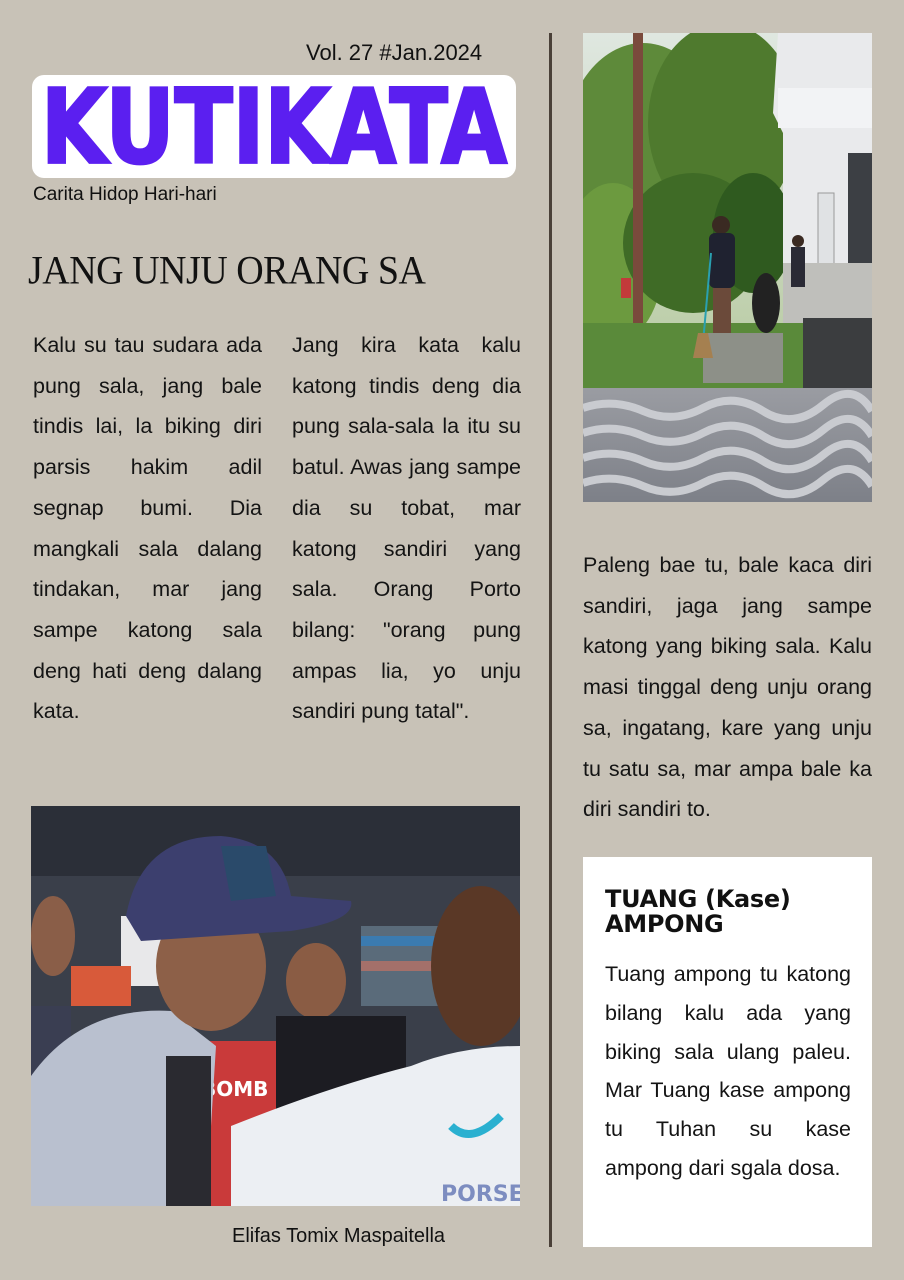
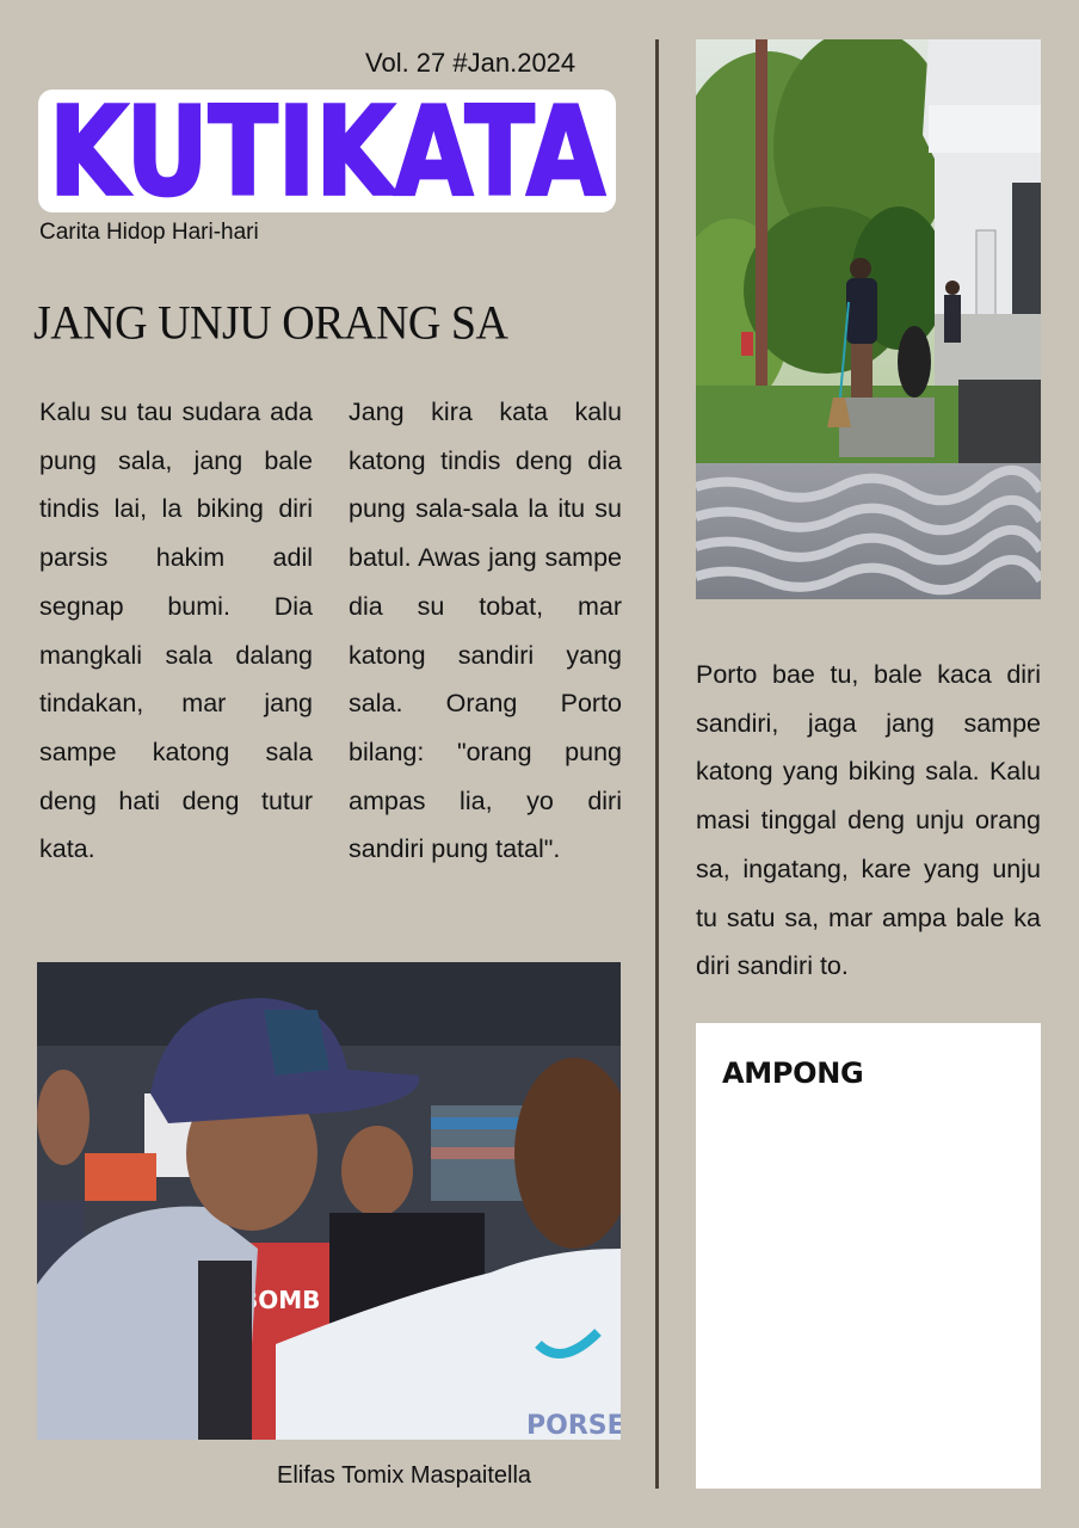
  Vol. 27 #Jan.2024
  KUTIKATA
  Carita Hidop Hari-hari
  JANG UNJU ORANG SA
- Kalu su tau sudara ada pung sala, jang bale tindis lai, la biking diri parsis hakim adil segnap bumi. Dia mangkali sala dalang tindakan, mar jang sampe katong sala deng hati deng dalang kata.
+ Kalu su tau sudara ada pung sala, jang bale tindis lai, la biking diri parsis hakim adil segnap bumi. Dia mangkali sala dalang tindakan, mar jang sampe katong sala deng hati deng tutur kata.
- Jang kira kata kalu katong tindis deng dia pung sala-sala la itu su batul. Awas jang sampe dia su tobat, mar katong sandiri yang sala. Orang Porto bilang: "orang pung ampas lia, yo unju sandiri pung tatal".
+ Jang kira kata kalu katong tindis deng dia pung sala-sala la itu su batul. Awas jang sampe dia su tobat, mar katong sandiri yang sala. Orang Porto bilang: "orang pung ampas lia, yo diri sandiri pung tatal".
- Paleng bae tu, bale kaca diri sandiri, jaga jang sampe katong yang biking sala. Kalu masi tinggal deng unju orang sa, ingatang, kare yang unju tu satu sa, mar ampa bale ka diri sandiri to.
+ Porto bae tu, bale kaca diri sandiri, jaga jang sampe katong yang biking sala. Kalu masi tinggal deng unju orang sa, ingatang, kare yang unju tu satu sa, mar ampa bale ka diri sandiri to.
  OMB
  PORSE
  Elifas Tomix Maspaitella
- TUANG (Kase)
  AMPONG
- Tuang ampong tu katong bilang kalu ada yang biking sala ulang paleu. Mar Tuang kase ampong tu Tuhan su kase ampong dari sgala dosa.
